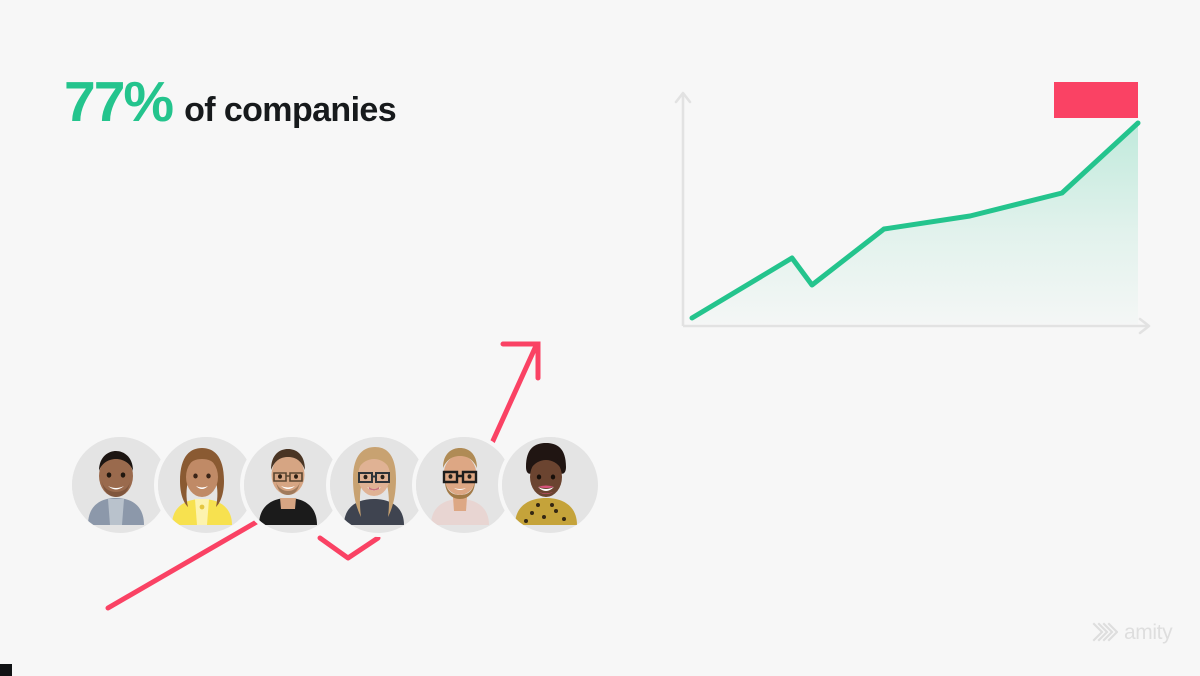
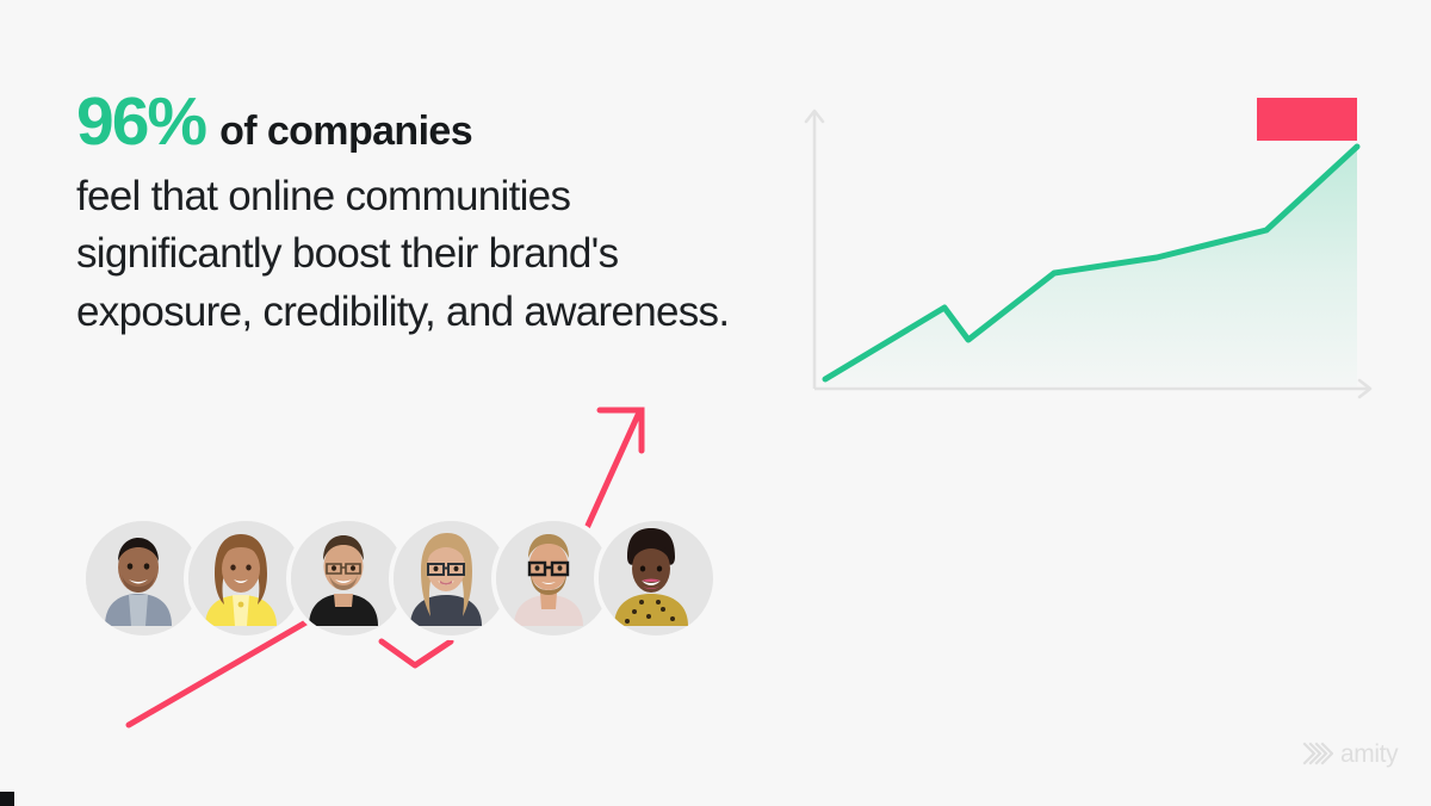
- 77% of companies
+ 96% of companies
+ feel that online communities significantly boost their brand's exposure, credibility, and awareness.
  amity
